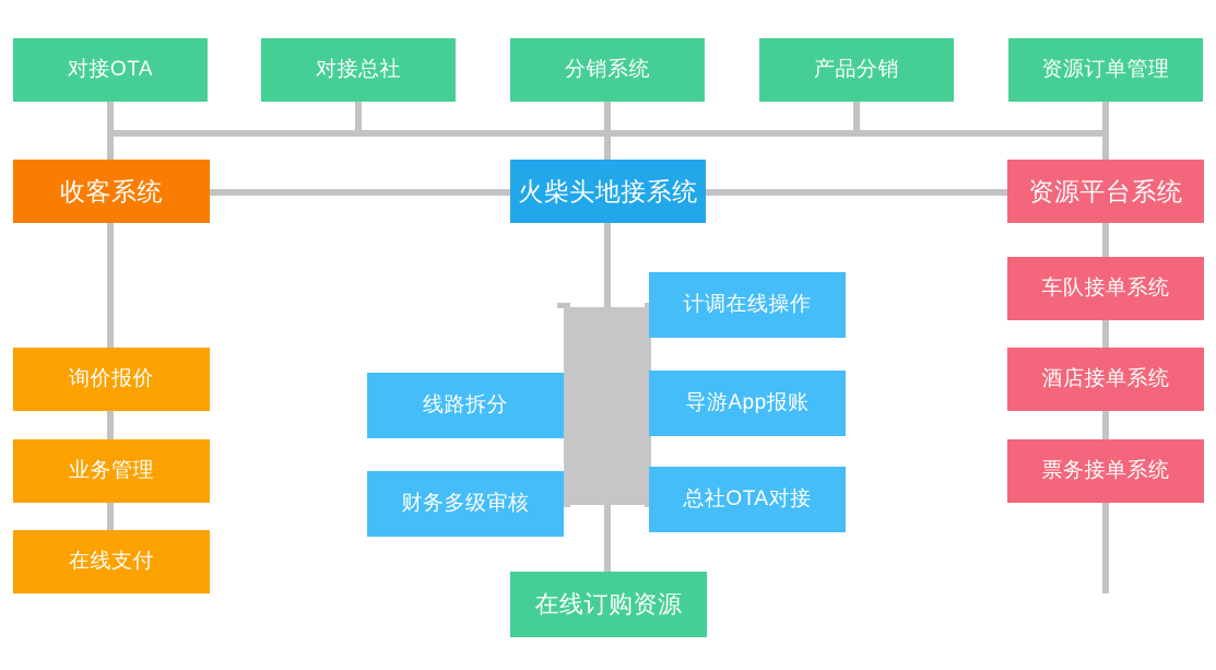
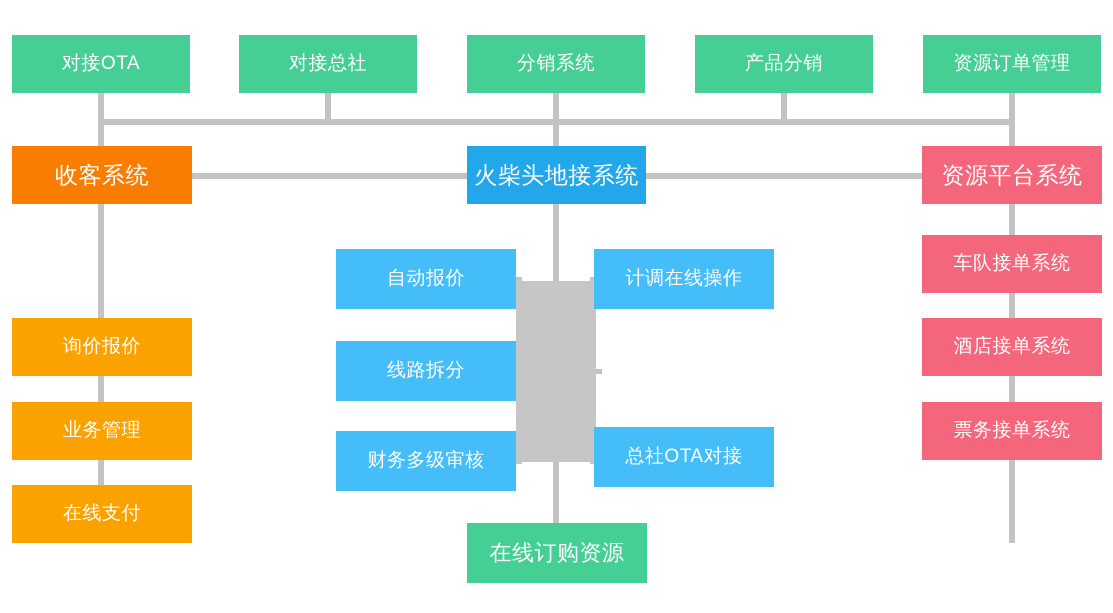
  对接OTA
  对接总社
  分销系统
  产品分销
  资源订单管理
  收客系统
  火柴头地接系统
  资源平台系统
  询价报价
  业务管理
  在线支付
+ 自动报价
  线路拆分
  财务多级审核
  计调在线操作
- 导游App报账
  总社OTA对接
  车队接单系统
  酒店接单系统
  票务接单系统
  在线订购资源
